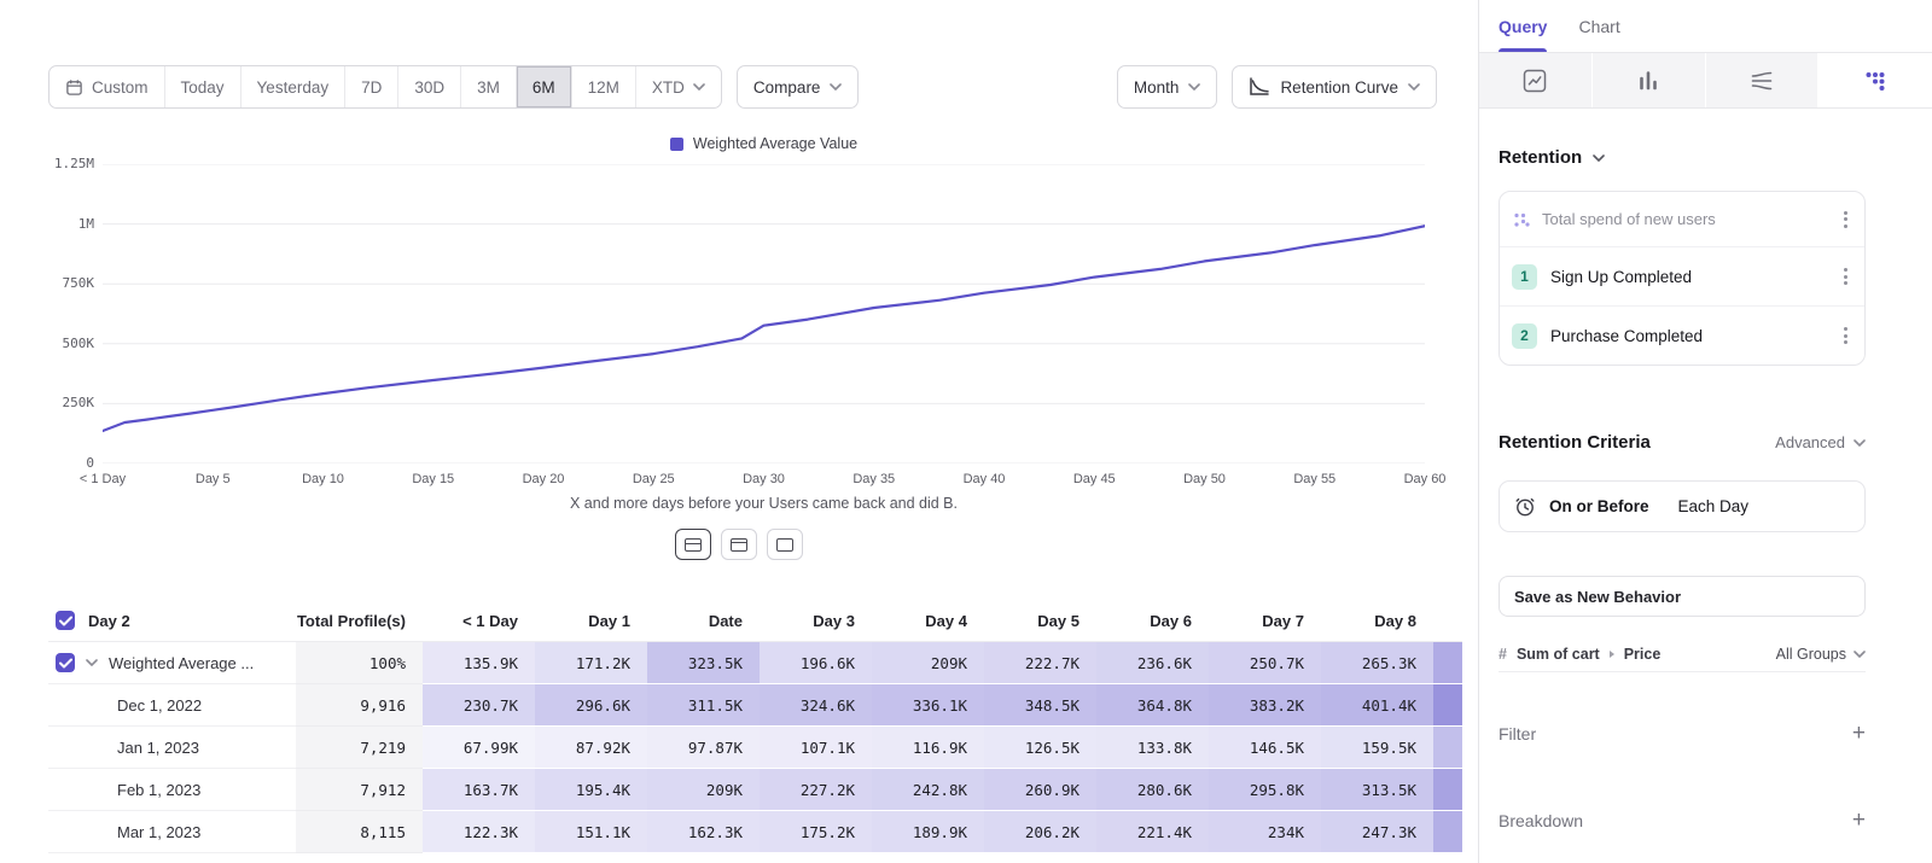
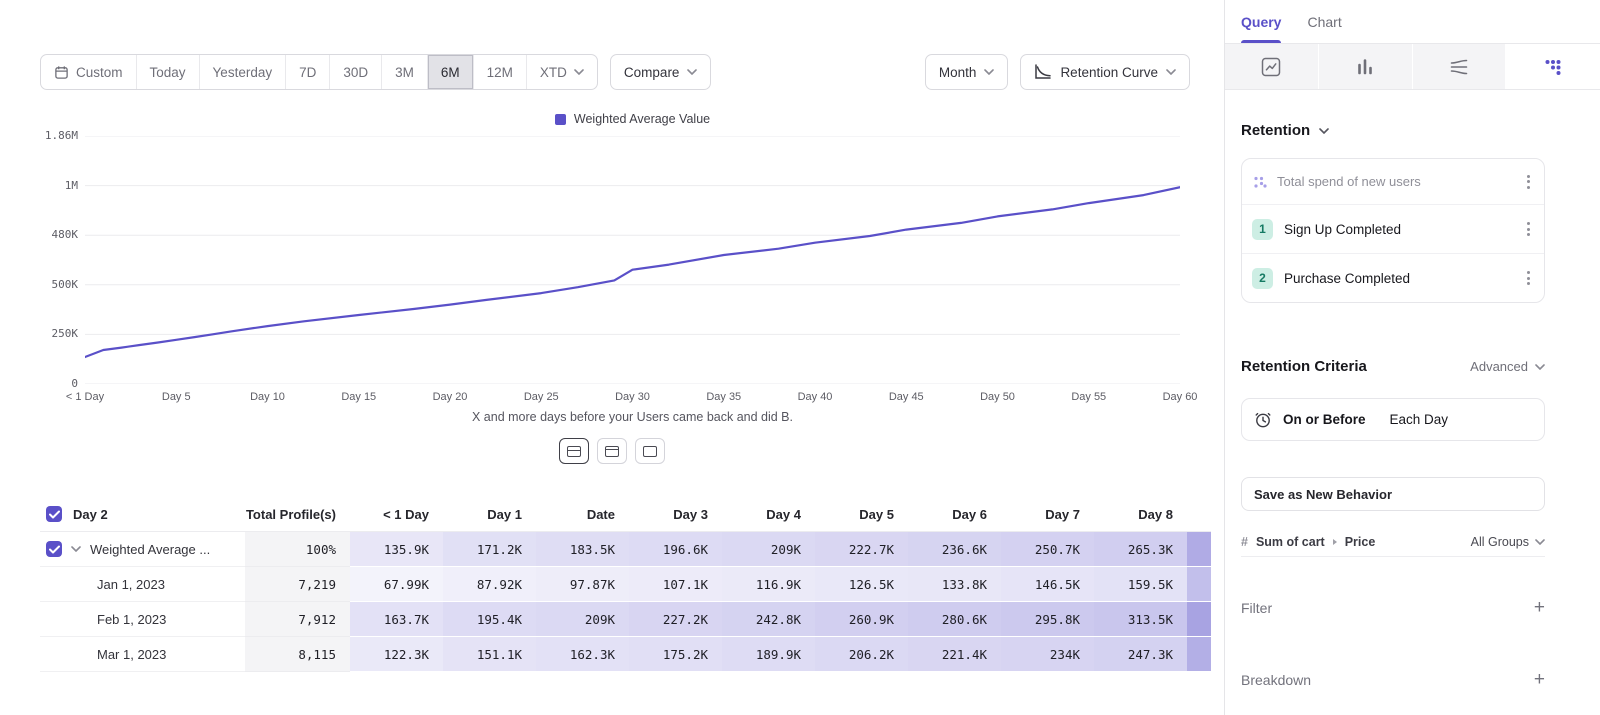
  Custom
  Today
  Yesterday
  7D
  30D
  3M
  6M
  12M
  XTD
  Compare
  Month
  Retention Curve
  Weighted Average Value
- 1.25M
+ 1.86M
  1M
- 750K
+ 480K
  500K
  250K
  0
  < 1 Day
  Day 5
  Day 10
  Day 15
  Day 20
  Day 25
  Day 30
  Day 35
  Day 40
  Day 45
  Day 50
  Day 55
  Day 60
  X and more days before your Users came back and did B.
  Day 2
  Total Profile(s)
  < 1 Day
  Day 1
  Date
  Day 3
  Day 4
  Day 5
  Day 6
  Day 7
  Day 8
  Weighted Average ...
  100%
  135.9K
  171.2K
- 323.5K
+ 183.5K
  196.6K
  209K
  222.7K
  236.6K
  250.7K
  265.3K
- Dec 1, 2022
- 9,916
- 230.7K
- 296.6K
- 311.5K
- 324.6K
- 336.1K
- 348.5K
- 364.8K
- 383.2K
- 401.4K
  Jan 1, 2023
  7,219
  67.99K
  87.92K
  97.87K
  107.1K
  116.9K
  126.5K
  133.8K
  146.5K
  159.5K
  Feb 1, 2023
  7,912
  163.7K
  195.4K
  209K
  227.2K
  242.8K
  260.9K
  280.6K
  295.8K
  313.5K
  Mar 1, 2023
  8,115
  122.3K
  151.1K
  162.3K
  175.2K
  189.9K
  206.2K
  221.4K
  234K
  247.3K
  Query
  Chart
  Retention
  Total spend of new users
  1
  Sign Up Completed
  2
  Purchase Completed
  Retention Criteria
  Advanced
  On or Before
  Each Day
  Save as New Behavior
  #
  Sum of cart
  Price
  All Groups
  Filter
  +
  Breakdown
  +
